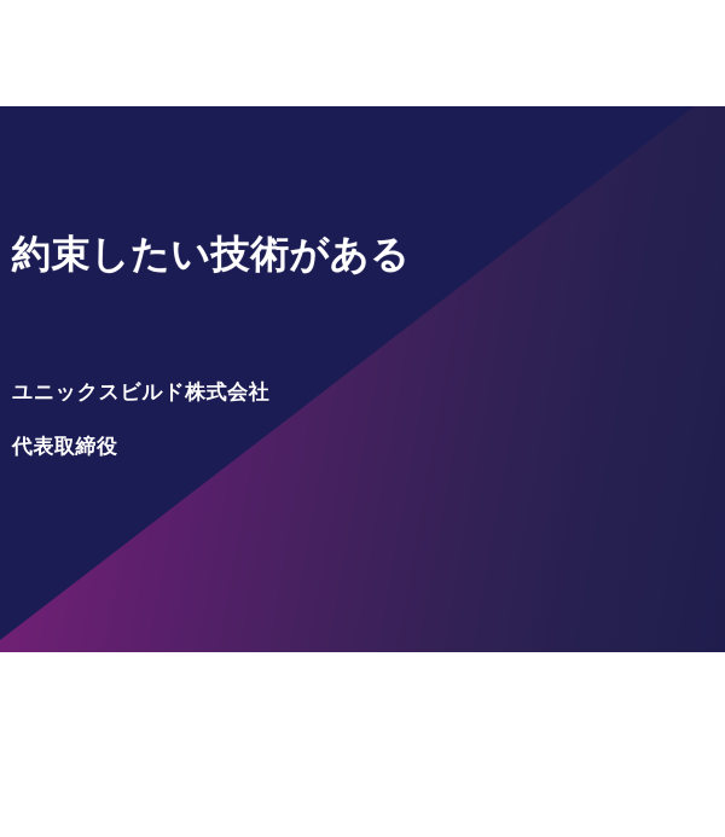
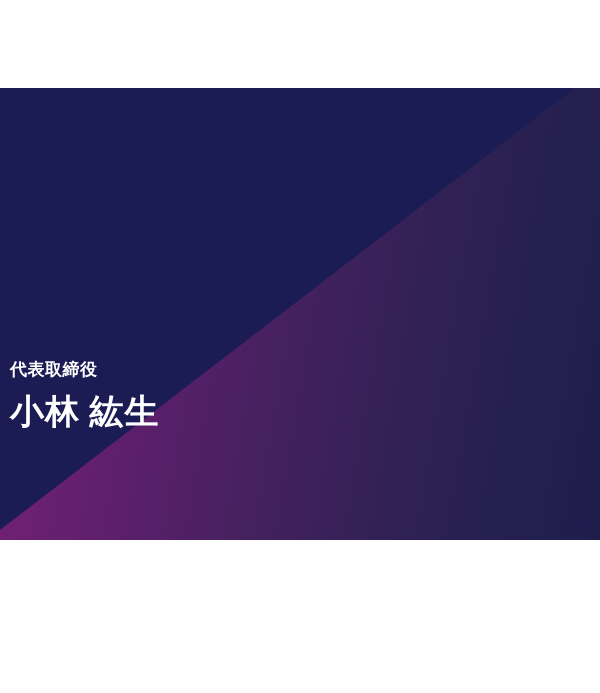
- 約束したい技術がある
- ユニックスビルド株式会社
  代表取締役
+ 小林 紘生
